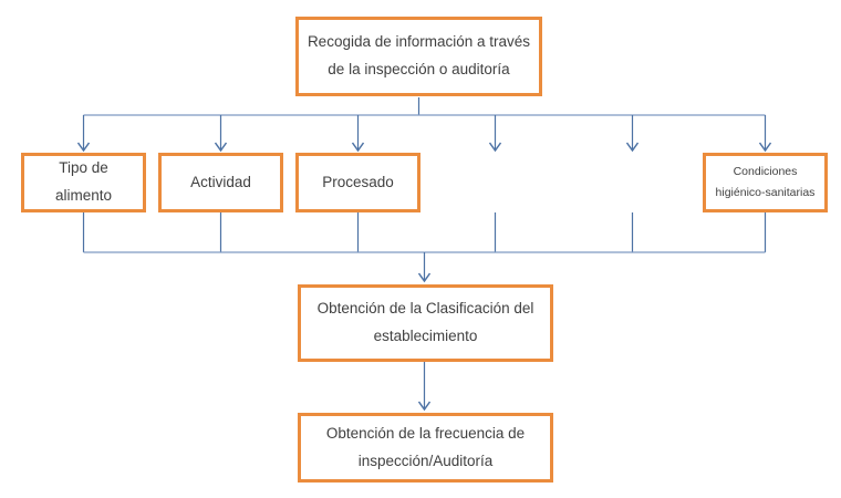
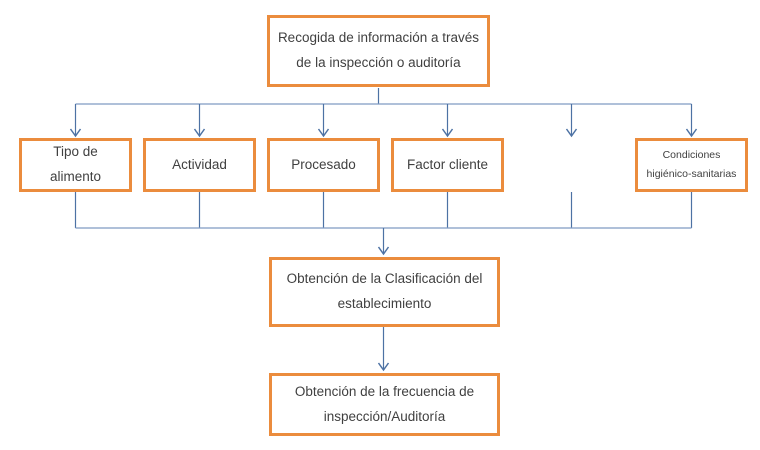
  Recogida de información a través
  de la inspección o auditoría
  Tipo de
  alimento
  Actividad
  Procesado
+ Factor cliente
  Condiciones
  higiénico-sanitarias
  Obtención de la Clasificación del
  establecimiento
  Obtención de la frecuencia de
  inspección/Auditoría
